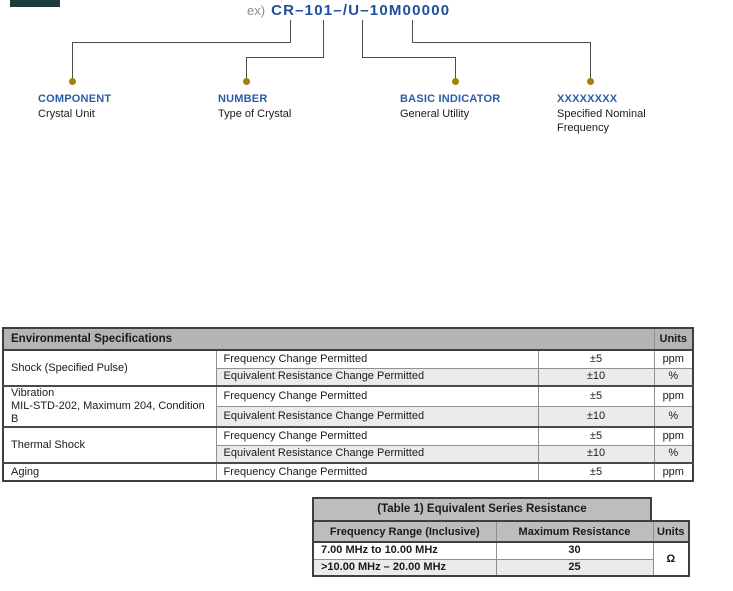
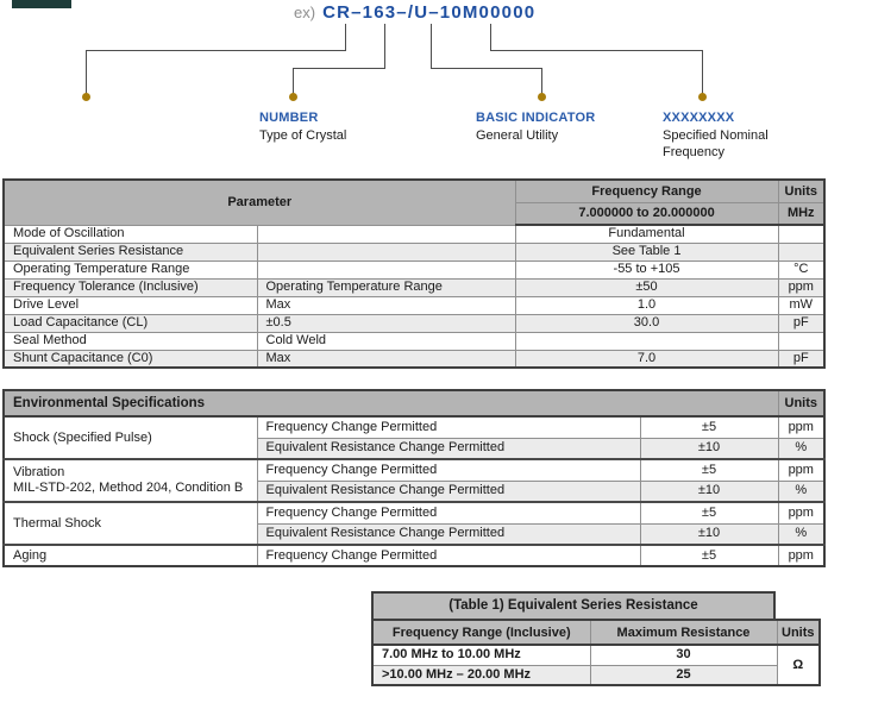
  ex)
- CR–101–/U–10M00000
+ CR–163–/U–10M00000
- COMPONENT
- Crystal Unit
  NUMBER
  Type of Crystal
  BASIC INDICATOR
  General Utility
  XXXXXXXX
  Specified Nominal Frequency
+ Parameter	Frequency Range	Units
+ 7.000000 to 20.000000	MHz
+ Mode of Oscillation		Fundamental
+ Equivalent Series Resistance		See Table 1
+ Operating Temperature Range		-55 to +105	°C
+ Frequency Tolerance (Inclusive)	Operating Temperature Range	±50	ppm
+ Drive Level	Max	1.0	mW
+ Load Capacitance (CL)	±0.5	30.0	pF
+ Seal Method	Cold Weld
+ Shunt Capacitance (C0)	Max	7.0	pF
  Environmental Specifications	Units
  Shock (Specified Pulse)	Frequency Change Permitted	±5	ppm
  Equivalent Resistance Change Permitted	±10	%
- Vibration MIL-STD-202, Maximum 204, Condition B	Frequency Change Permitted	±5	ppm
+ Vibration MIL-STD-202, Method 204, Condition B	Frequency Change Permitted	±5	ppm
  Equivalent Resistance Change Permitted	±10	%
  Thermal Shock	Frequency Change Permitted	±5	ppm
  Equivalent Resistance Change Permitted	±10	%
  Aging	Frequency Change Permitted	±5	ppm
  (Table 1) Equivalent Series Resistance
  Frequency Range (Inclusive)	Maximum Resistance	Units
  7.00 MHz to 10.00 MHz	30	Ω
  >10.00 MHz – 20.00 MHz	25
